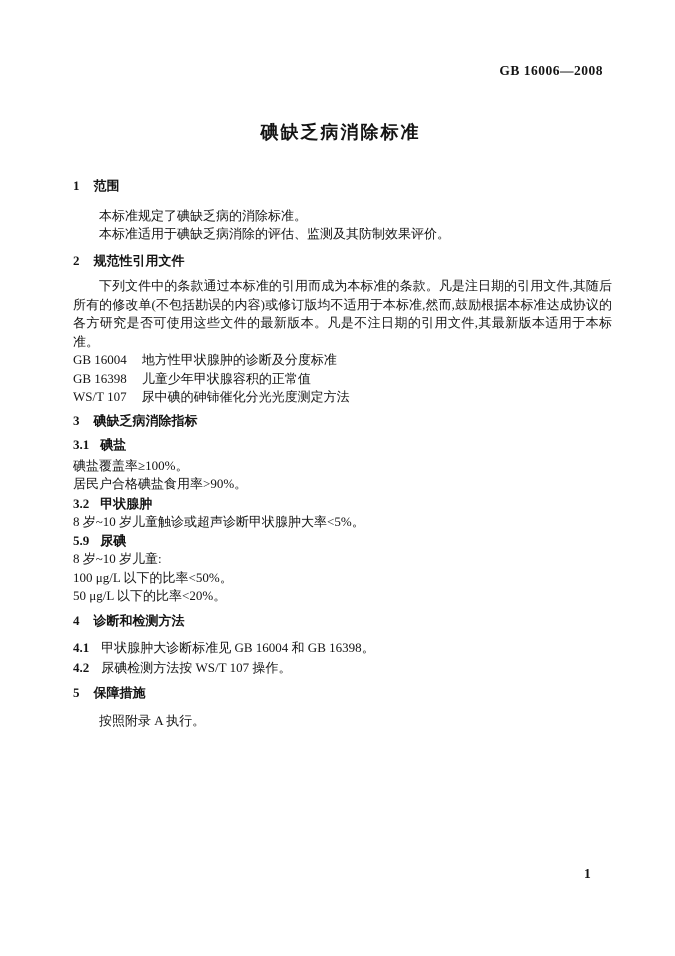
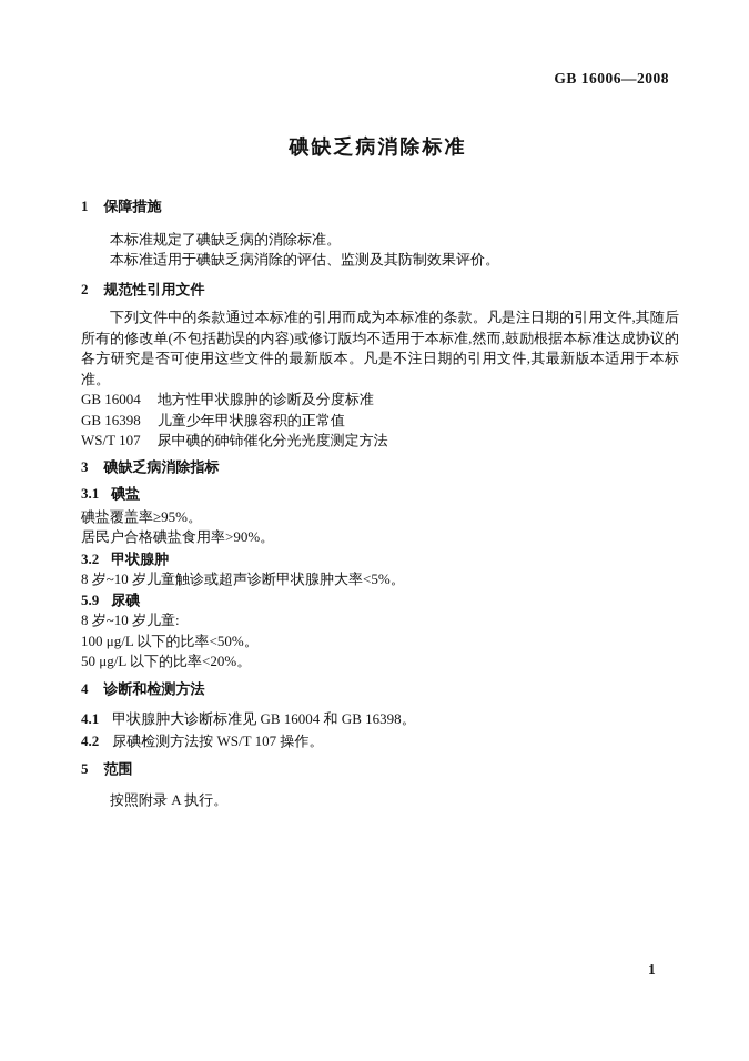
  GB 16006—2008
  碘缺乏病消除标准
- 1 范围
+ 1 保障措施
  本标准规定了碘缺乏病的消除标准。
  本标准适用于碘缺乏病消除的评估、监测及其防制效果评价。
  2 规范性引用文件
  下列文件中的条款通过本标准的引用而成为本标准的条款。凡是注日期的引用文件,其随后所有的修改单(不包括勘误的内容)或修订版均不适用于本标准,然而,鼓励根据本标准达成协议的各方研究是否可使用这些文件的最新版本。凡是不注日期的引用文件,其最新版本适用于本标准。
  GB 16004 地方性甲状腺肿的诊断及分度标准
  GB 16398 儿童少年甲状腺容积的正常值
  WS/T 107 尿中碘的砷铈催化分光光度测定方法
  3 碘缺乏病消除指标
  3.1 碘盐
- 碘盐覆盖率≥100%。
+ 碘盐覆盖率≥95%。
  居民户合格碘盐食用率>90%。
  3.2 甲状腺肿
  8 岁~10 岁儿童触诊或超声诊断甲状腺肿大率<5%。
  5.9 尿碘
  8 岁~10 岁儿童:
  100 μg/L 以下的比率<50%。
  50 μg/L 以下的比率<20%。
  4 诊断和检测方法
  4.1 甲状腺肿大诊断标准见 GB 16004 和 GB 16398。
  4.2 尿碘检测方法按 WS/T 107 操作。
- 5 保障措施
+ 5 范围
  按照附录 A 执行。
  1
